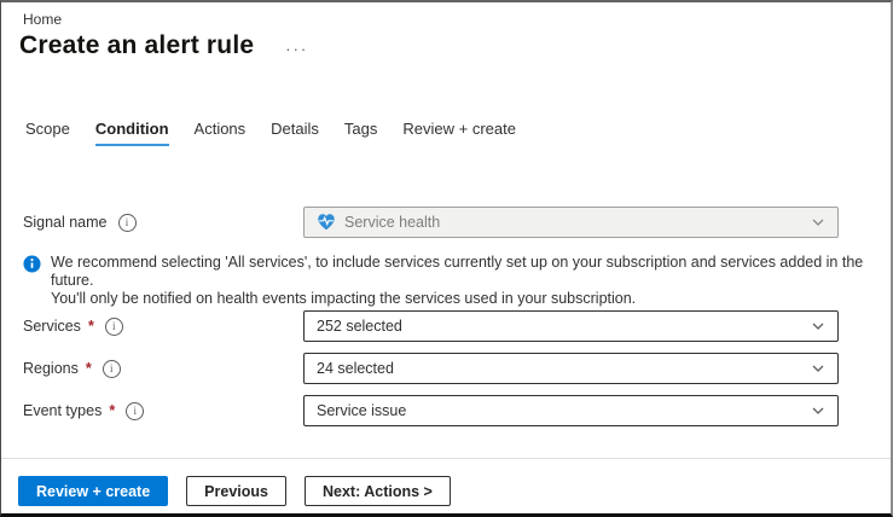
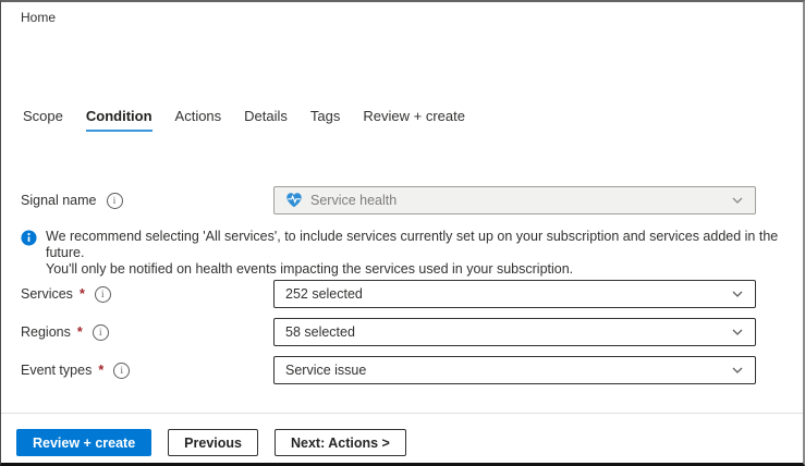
  Home
- Create an alert rule
- ···
  Scope
  Condition
  Actions
  Details
  Tags
  Review + create
  Signal name
  i
  Service health
  We recommend selecting 'All services', to include services currently set up on your subscription and services added in the future.
  You'll only be notified on health events impacting the services used in your subscription.
  Services
  *
  i
  252 selected
  Regions
  *
  i
- 24 selected
+ 58 selected
  Event types
  *
  i
  Service issue
  Review + create
  Previous
  Next: Actions >
